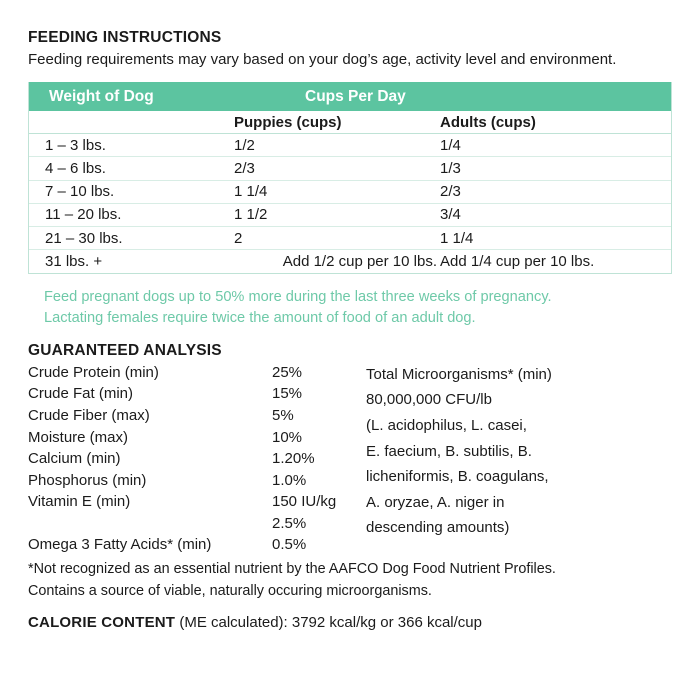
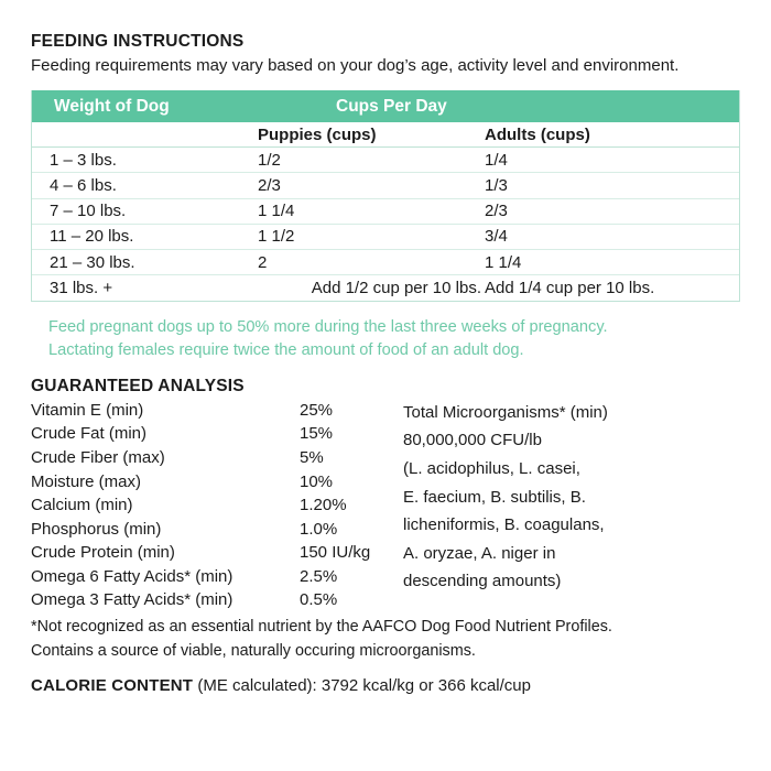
  FEEDING INSTRUCTIONS
  Feeding requirements may vary based on your dog’s age, activity level and environment.
  Weight of Dog
  Cups Per Day
  Puppies (cups)
  Adults (cups)
  1 – 3 lbs.
  1/2
  1/4
  4 – 6 lbs.
  2/3
  1/3
  7 – 10 lbs.
  1 1/4
  2/3
  11 – 20 lbs.
  1 1/2
  3/4
  21 – 30 lbs.
  2
  1 1/4
  31 lbs. +
  Add 1/2 cup per 10 lbs.
  Add 1/4 cup per 10 lbs.
  Feed pregnant dogs up to 50% more during the last three weeks of pregnancy.
  Lactating females require twice the amount of food of an adult dog.
  GUARANTEED ANALYSIS
- Crude Protein (min)
+ Vitamin E (min)
  25%
  Crude Fat (min)
  15%
  Crude Fiber (max)
  5%
  Moisture (max)
  10%
  Calcium (min)
  1.20%
  Phosphorus (min)
  1.0%
- Vitamin E (min)
+ Crude Protein (min)
  150 IU/kg
+ Omega 6 Fatty Acids* (min)
  2.5%
  Omega 3 Fatty Acids* (min)
  0.5%
  Total Microorganisms* (min)
  80,000,000 CFU/lb
  (L. acidophilus, L. casei,
  E. faecium, B. subtilis, B.
  licheniformis, B. coagulans,
  A. oryzae, A. niger in
  descending amounts)
  *Not recognized as an essential nutrient by the AAFCO Dog Food Nutrient Profiles.
  Contains a source of viable, naturally occuring microorganisms.
  CALORIE CONTENT (ME calculated): 3792 kcal/kg or 366 kcal/cup
